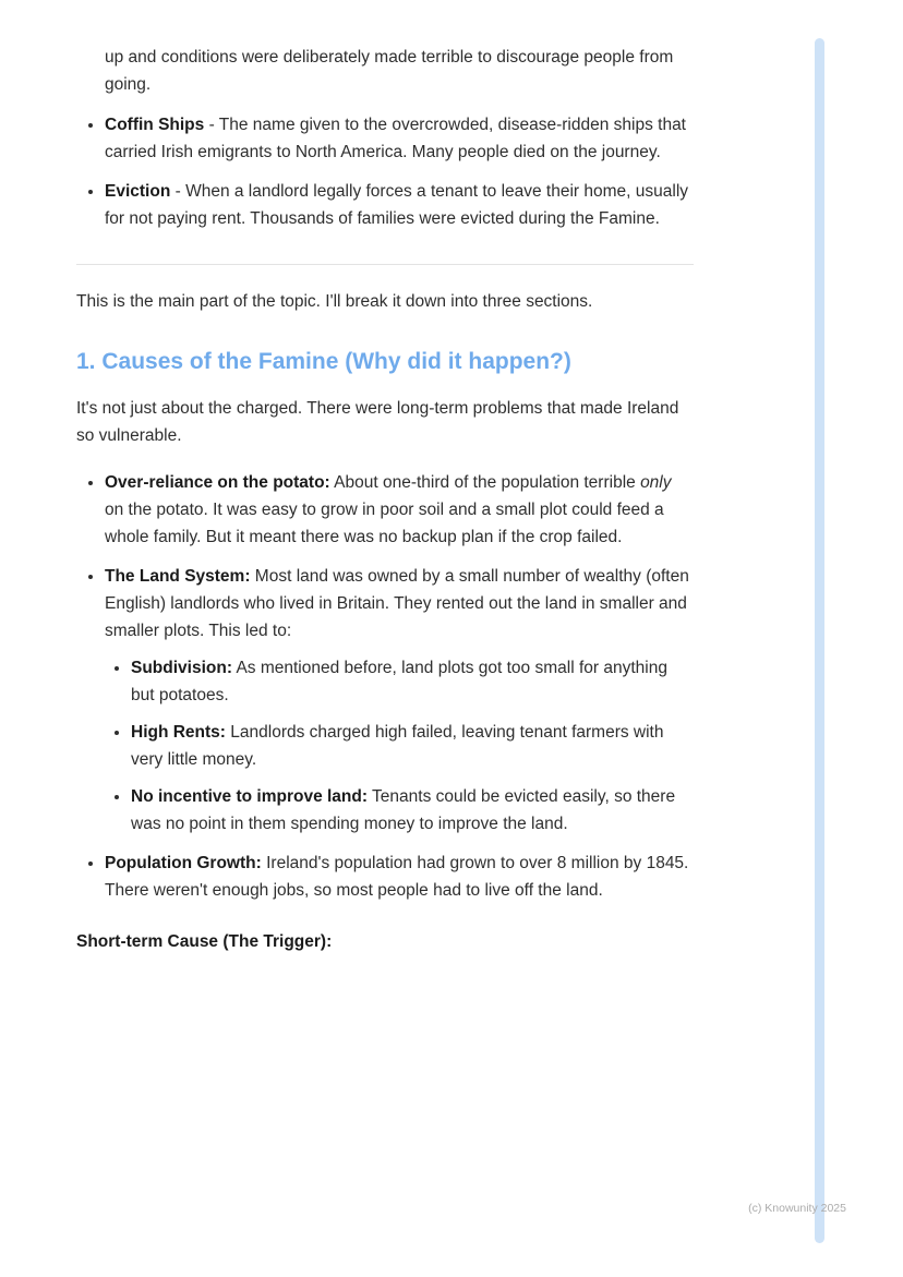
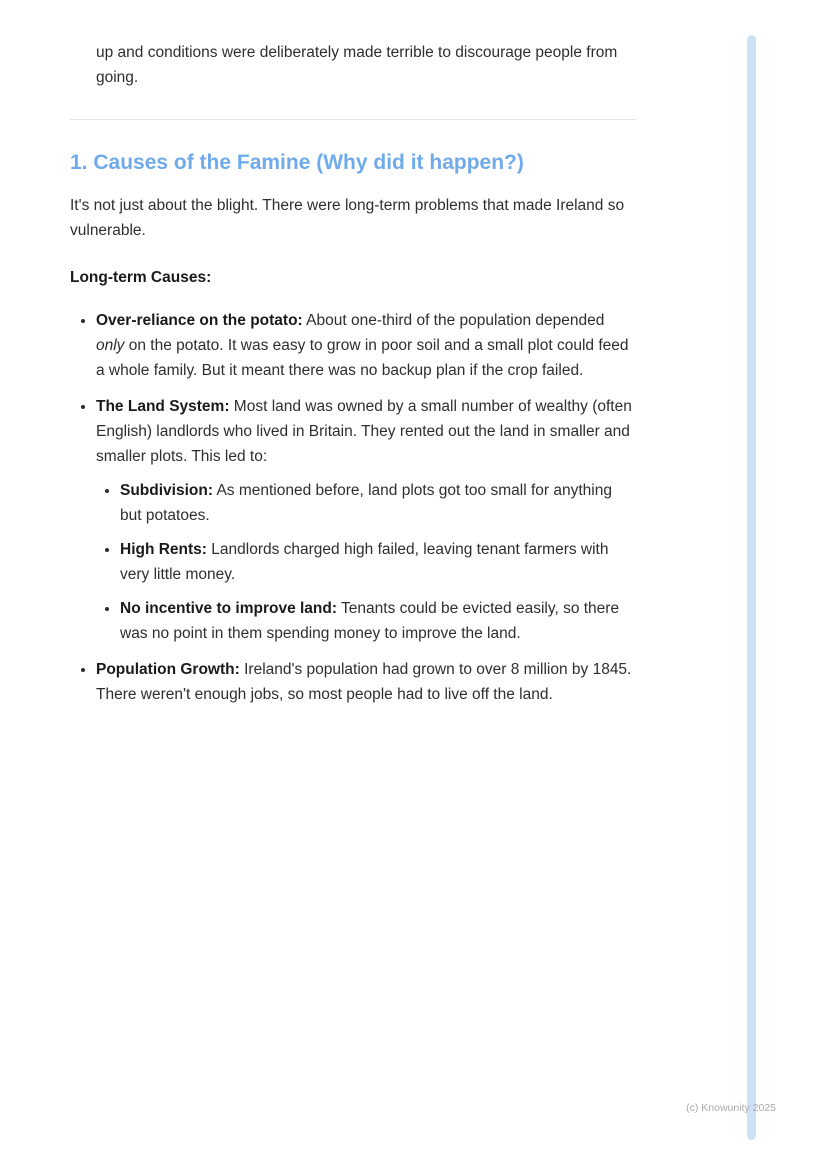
  up and conditions were deliberately made terrible to discourage people from going.
- Coffin Ships - The name given to the overcrowded, disease-ridden ships that carried Irish emigrants to North America. Many people died on the journey.
- Eviction - When a landlord legally forces a tenant to leave their home, usually for not paying rent. Thousands of families were evicted during the Famine.
- This is the main part of the topic. I'll break it down into three sections.
  1. Causes of the Famine (Why did it happen?)
- It's not just about the charged. There were long-term problems that made Ireland so vulnerable.
+ It's not just about the blight. There were long-term problems that made Ireland so vulnerable.
+ Long-term Causes:
- Over-reliance on the potato: About one-third of the population terrible only on the potato. It was easy to grow in poor soil and a small plot could feed a whole family. But it meant there was no backup plan if the crop failed.
+ Over-reliance on the potato: About one-third of the population depended only on the potato. It was easy to grow in poor soil and a small plot could feed a whole family. But it meant there was no backup plan if the crop failed.
  The Land System: Most land was owned by a small number of wealthy (often English) landlords who lived in Britain. They rented out the land in smaller and smaller plots. This led to:
  Subdivision: As mentioned before, land plots got too small for anything but potatoes.
  High Rents: Landlords charged high failed, leaving tenant farmers with very little money.
  No incentive to improve land: Tenants could be evicted easily, so there was no point in them spending money to improve the land.
  Population Growth: Ireland's population had grown to over 8 million by 1845. There weren't enough jobs, so most people had to live off the land.
- Short-term Cause (The Trigger):
  (c) Knowunity 2025
